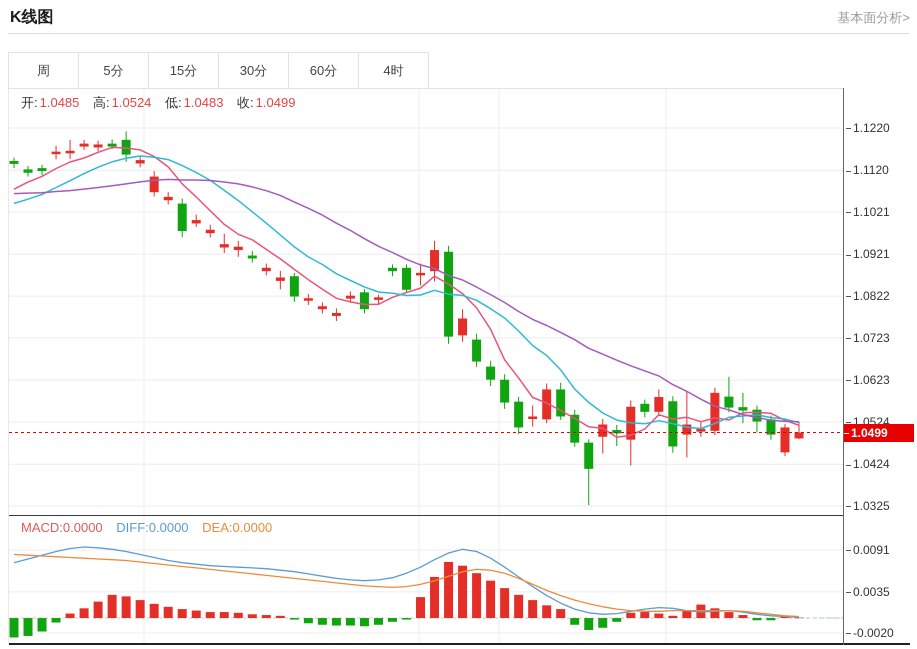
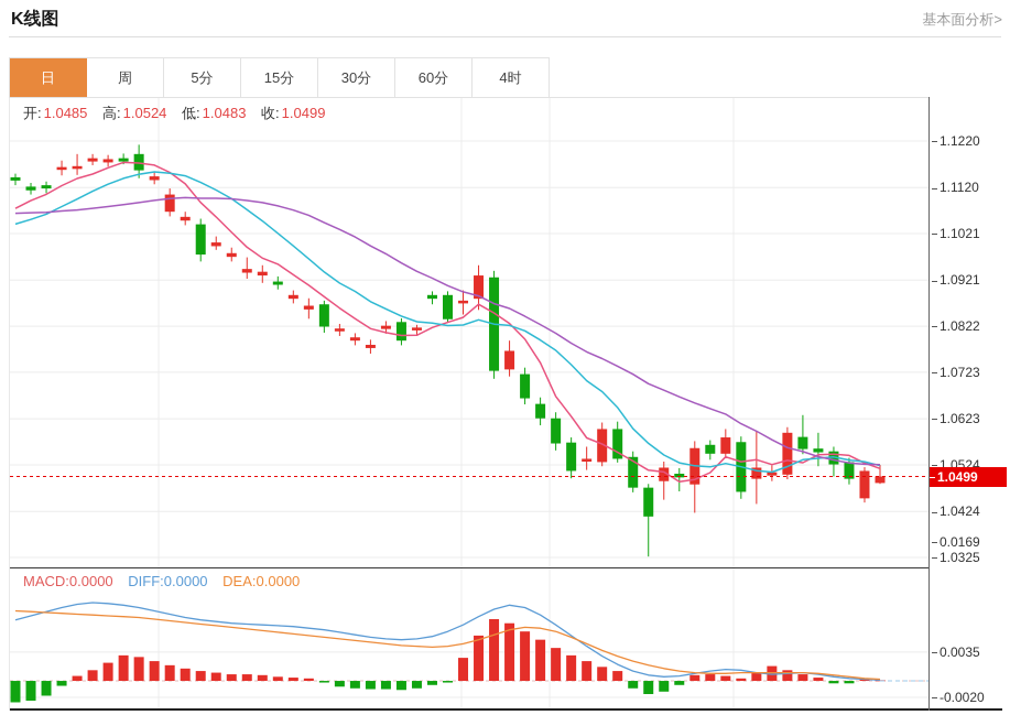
  K线图
  基本面分析>
+ 日
  周
  5分
  15分
  30分
  60分
  4时
  开: 1.0485 高: 1.0524 低: 1.0483 收: 1.0499
  MACD:0.0000 DIFF:0.0000 DEA:0.0000
  1.0499
  1.1220
  1.1120
  1.1021
  1.0921
  1.0822
  1.0723
  1.0623
  1.0524
  1.0424
  1.0325
- 0.0091
+ 0.0169
  0.0035
  -0.0020
